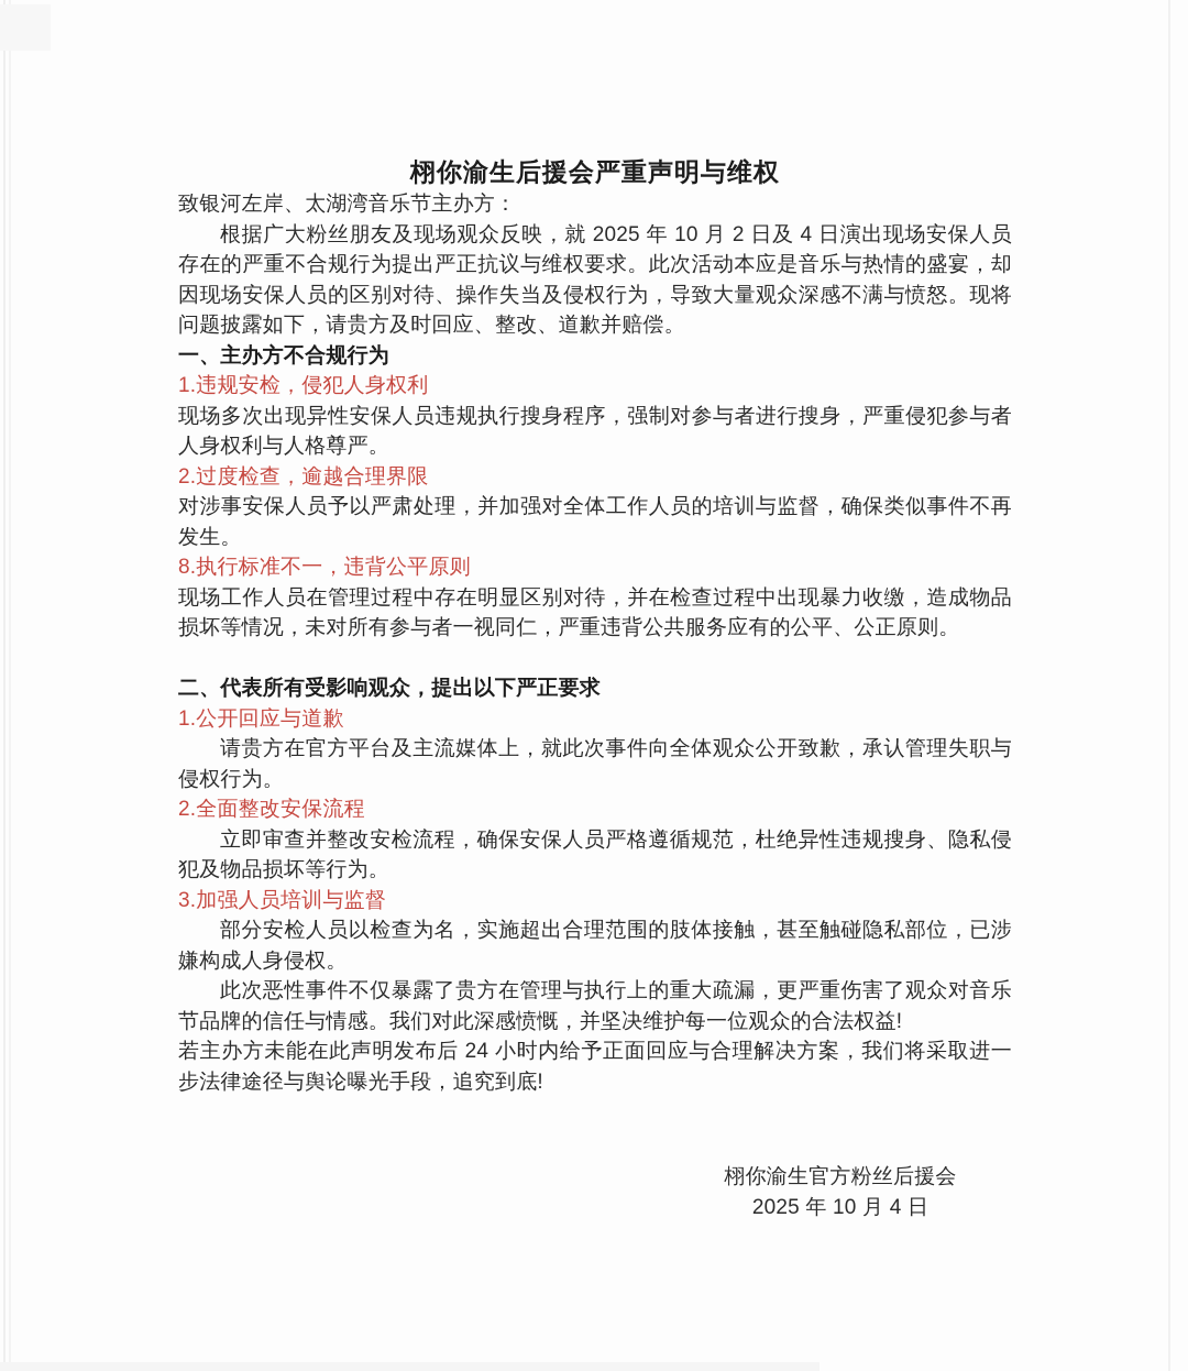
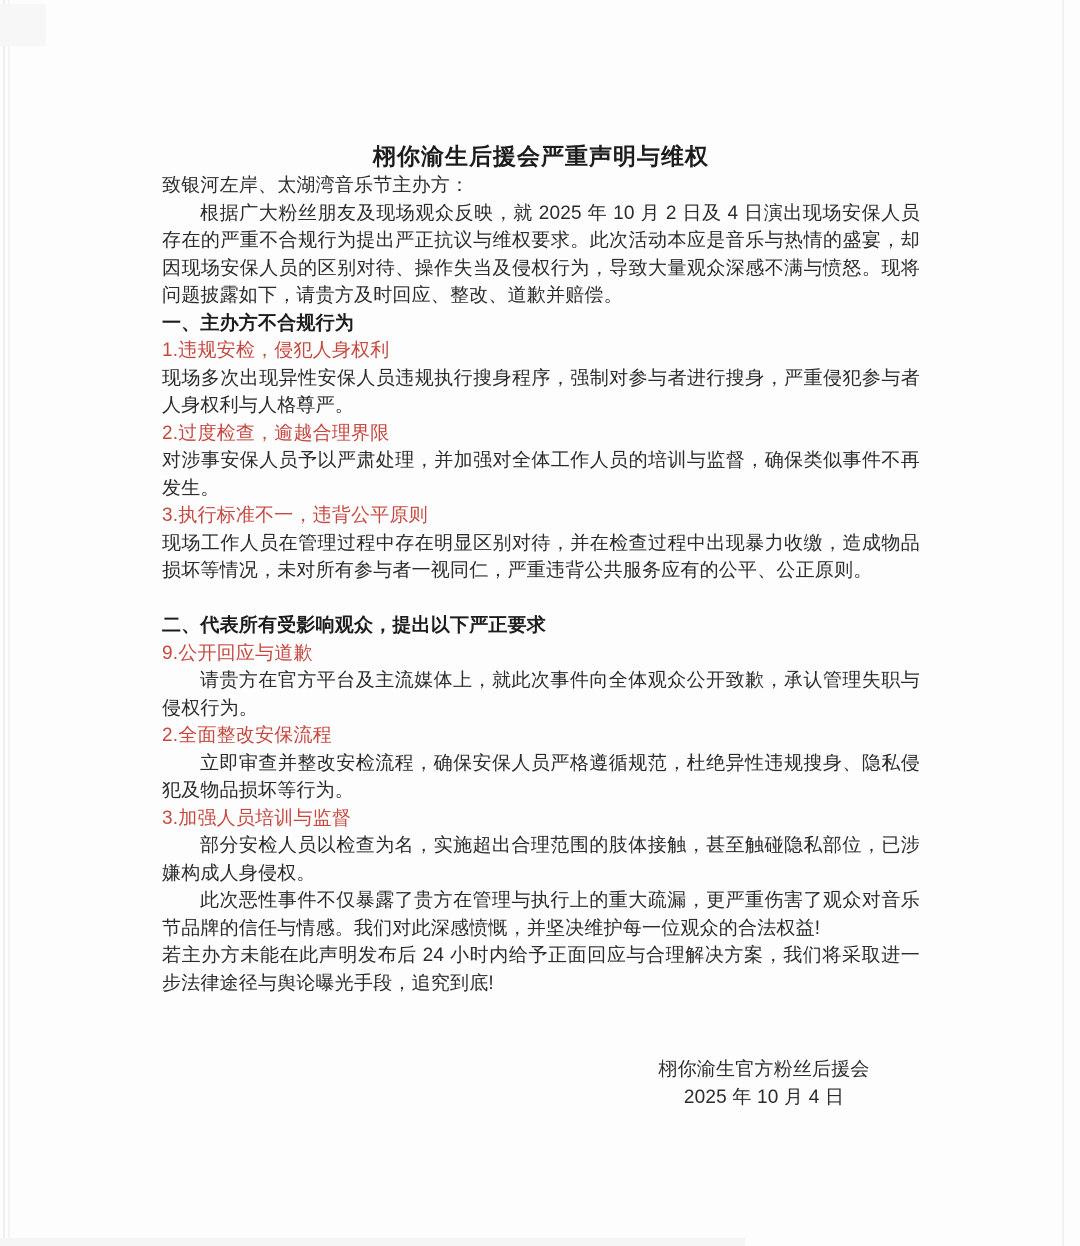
  栩你渝生后援会严重声明与维权
  致银河左岸、太湖湾音乐节主办方：
  根据广大粉丝朋友及现场观众反映，就 2025 年 10 月 2 日及 4 日演出现场安保人员存在的严重不合规行为提出严正抗议与维权要求。此次活动本应是音乐与热情的盛宴，却因现场安保人员的区别对待、操作失当及侵权行为，导致大量观众深感不满与愤怒。现将问题披露如下，请贵方及时回应、整改、道歉并赔偿。
  一、主办方不合规行为
  1.违规安检，侵犯人身权利
  现场多次出现异性安保人员违规执行搜身程序，强制对参与者进行搜身，严重侵犯参与者人身权利与人格尊严。
  2.过度检查，逾越合理界限
  对涉事安保人员予以严肃处理，并加强对全体工作人员的培训与监督，确保类似事件不再发生。
- 8.执行标准不一，违背公平原则
+ 3.执行标准不一，违背公平原则
  现场工作人员在管理过程中存在明显区别对待，并在检查过程中出现暴力收缴，造成物品损坏等情况，未对所有参与者一视同仁，严重违背公共服务应有的公平、公正原则。
  二、代表所有受影响观众，提出以下严正要求
- 1.公开回应与道歉
+ 9.公开回应与道歉
  请贵方在官方平台及主流媒体上，就此次事件向全体观众公开致歉，承认管理失职与侵权行为。
  2.全面整改安保流程
  立即审查并整改安检流程，确保安保人员严格遵循规范，杜绝异性违规搜身、隐私侵犯及物品损坏等行为。
  3.加强人员培训与监督
  部分安检人员以检查为名，实施超出合理范围的肢体接触，甚至触碰隐私部位，已涉嫌构成人身侵权。
  此次恶性事件不仅暴露了贵方在管理与执行上的重大疏漏，更严重伤害了观众对音乐节品牌的信任与情感。我们对此深感愤慨，并坚决维护每一位观众的合法权益!
  若主办方未能在此声明发布后 24 小时内给予正面回应与合理解决方案，我们将采取进一步法律途径与舆论曝光手段，追究到底!
  栩你渝生官方粉丝后援会
  2025 年 10 月 4 日
